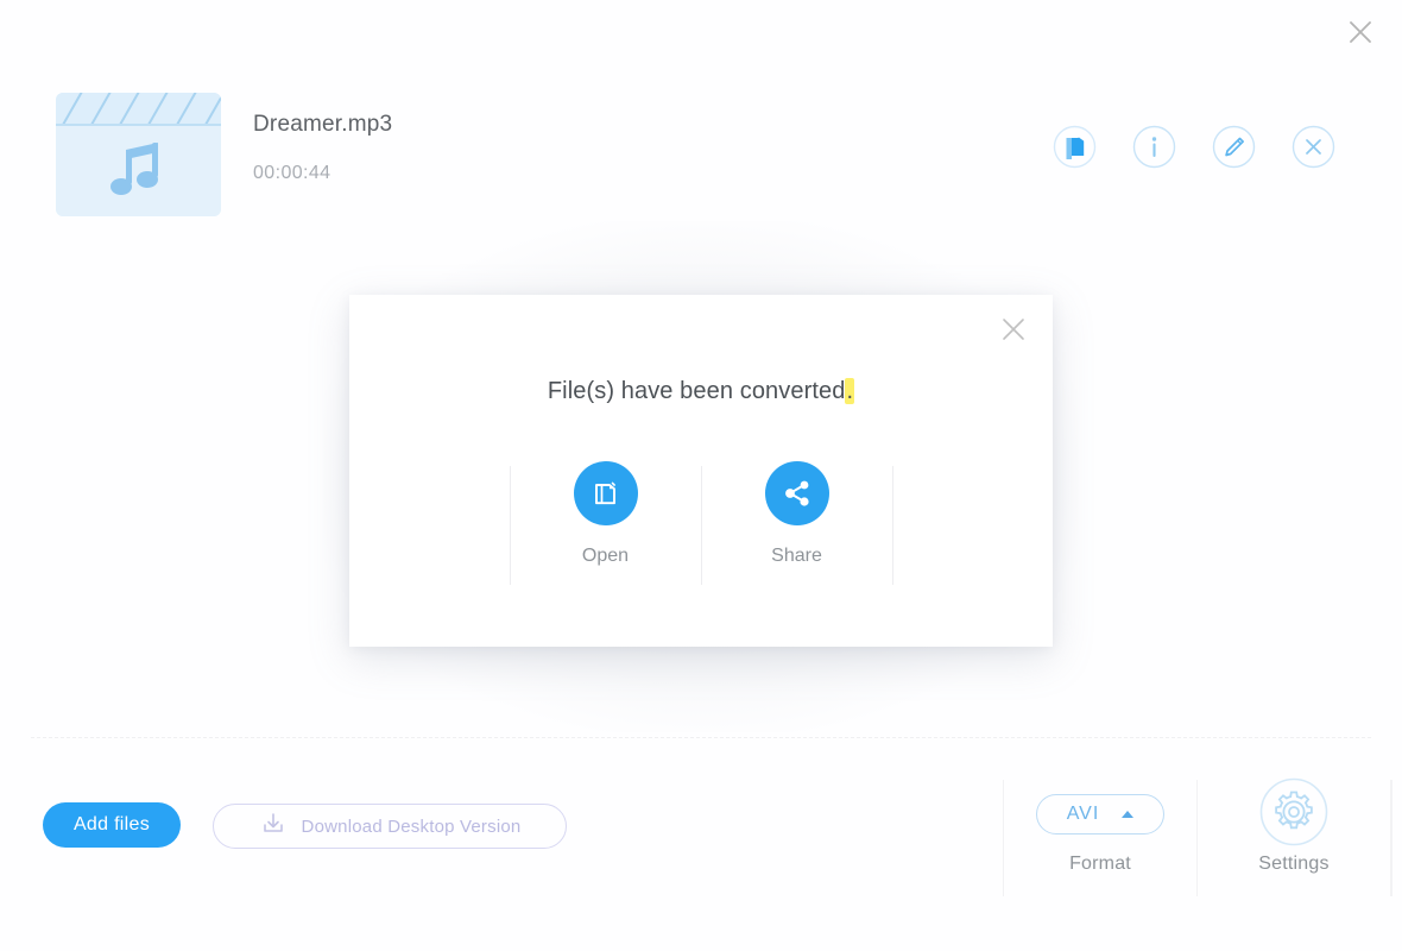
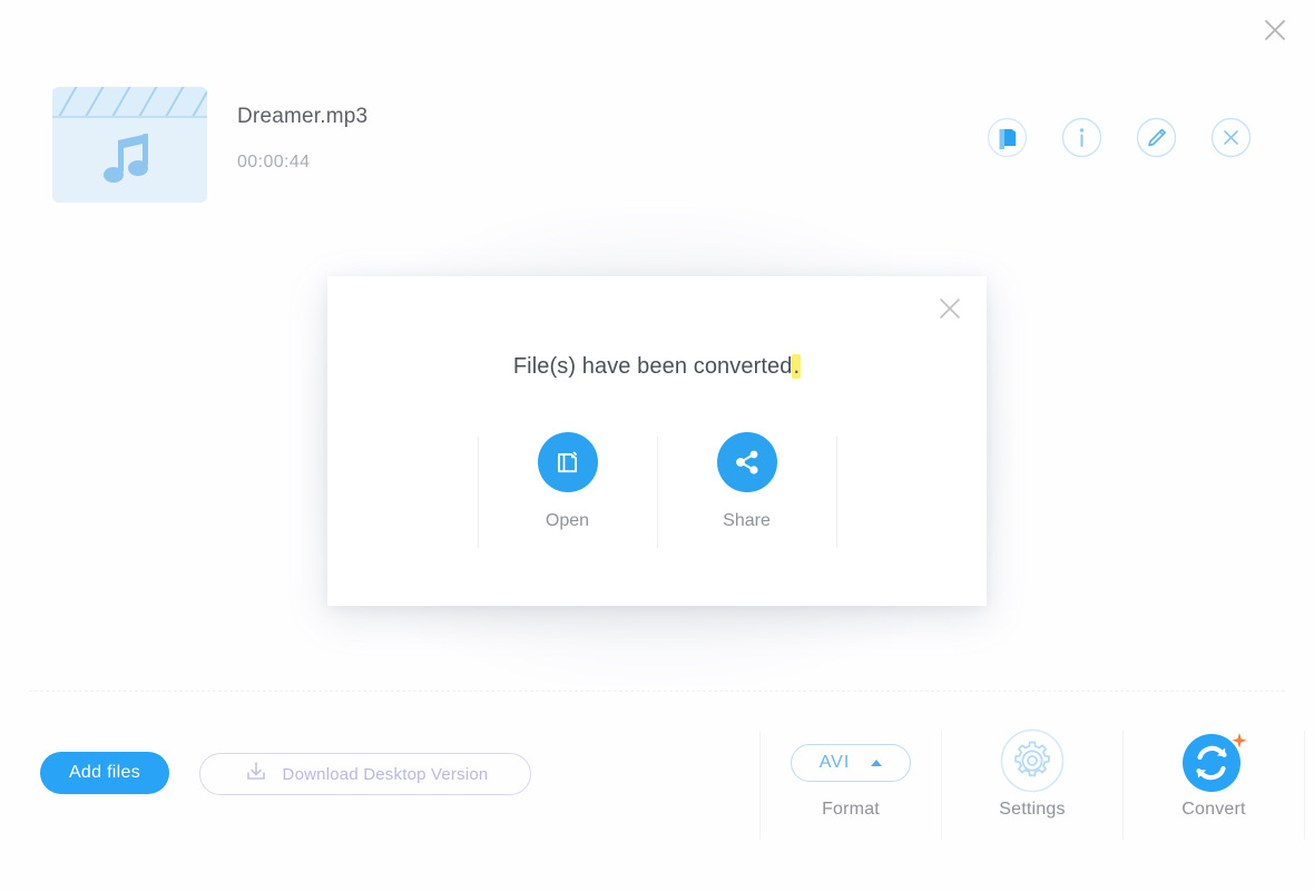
  Dreamer.mp3
  00:00:44
  File(s) have been converted.
  Open
  Share
  Add files
  Download Desktop Version
  AVI
  Format
  Settings
+ Convert
